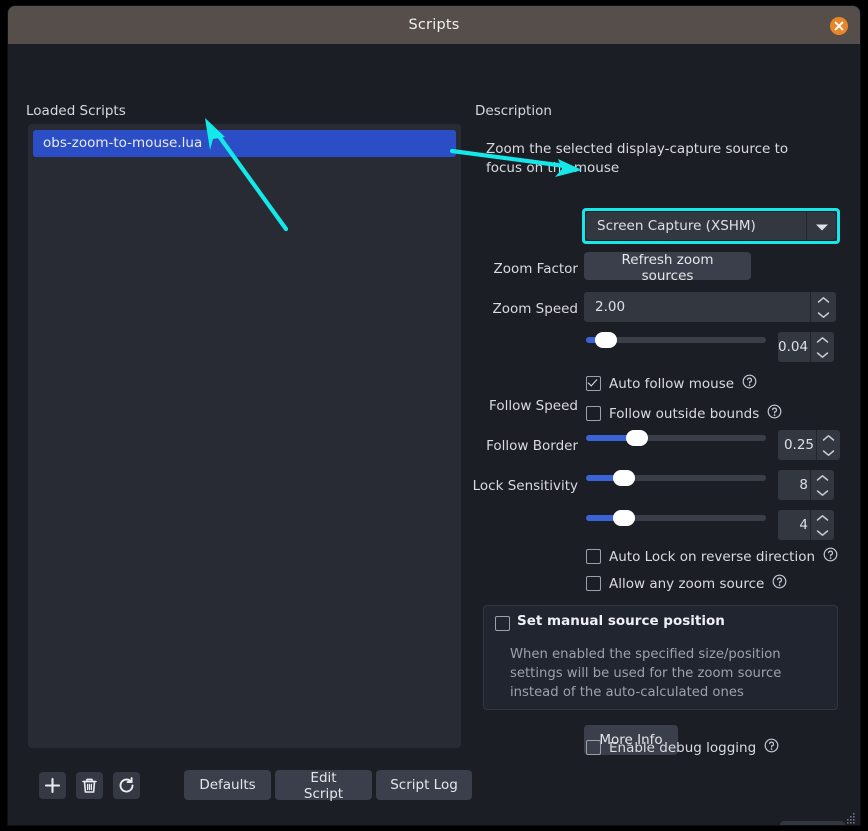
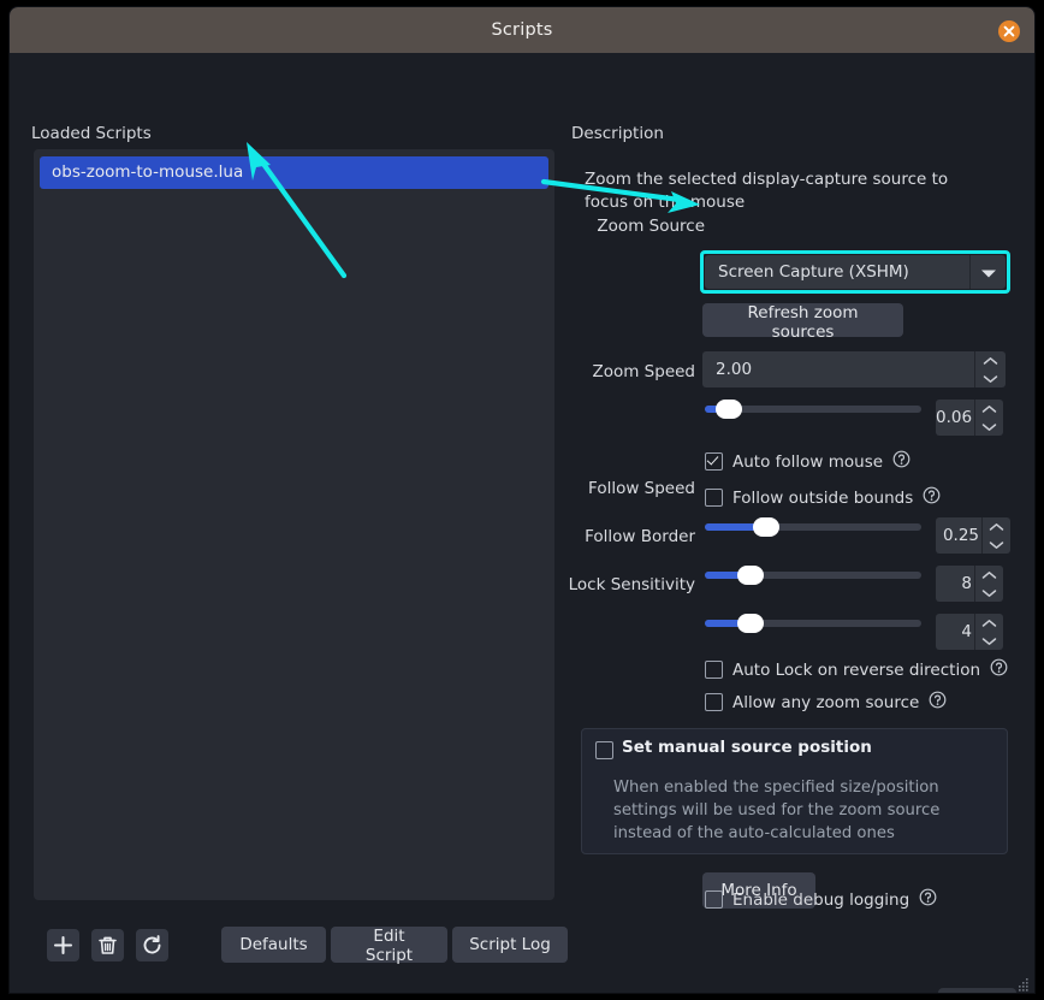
  Scripts
  Loaded Scripts
  obs-zoom-to-mouse.lua
  Defaults
  Edit Script
  Script Log
  Description
  Zoom the selected display-capture source to focus on th mouse
+ Zoom Source
  Screen Capture (XSHM)
  Refresh zoom sources
- Zoom Factor
  2.00
  Zoom Speed
- 0.04
+ 0.06
  Auto follow mouse
  Follow outside bounds
  Follow Speed
  0.25
  Follow Border
  8
  Lock Sensitivity
  4
  Auto Lock on reverse direction
  Allow any zoom source
  Set manual source position
  When enabled the specified size/position settings will be used for the zoom source instead of the auto-calculated ones
  More Info
  Enable debug logging
